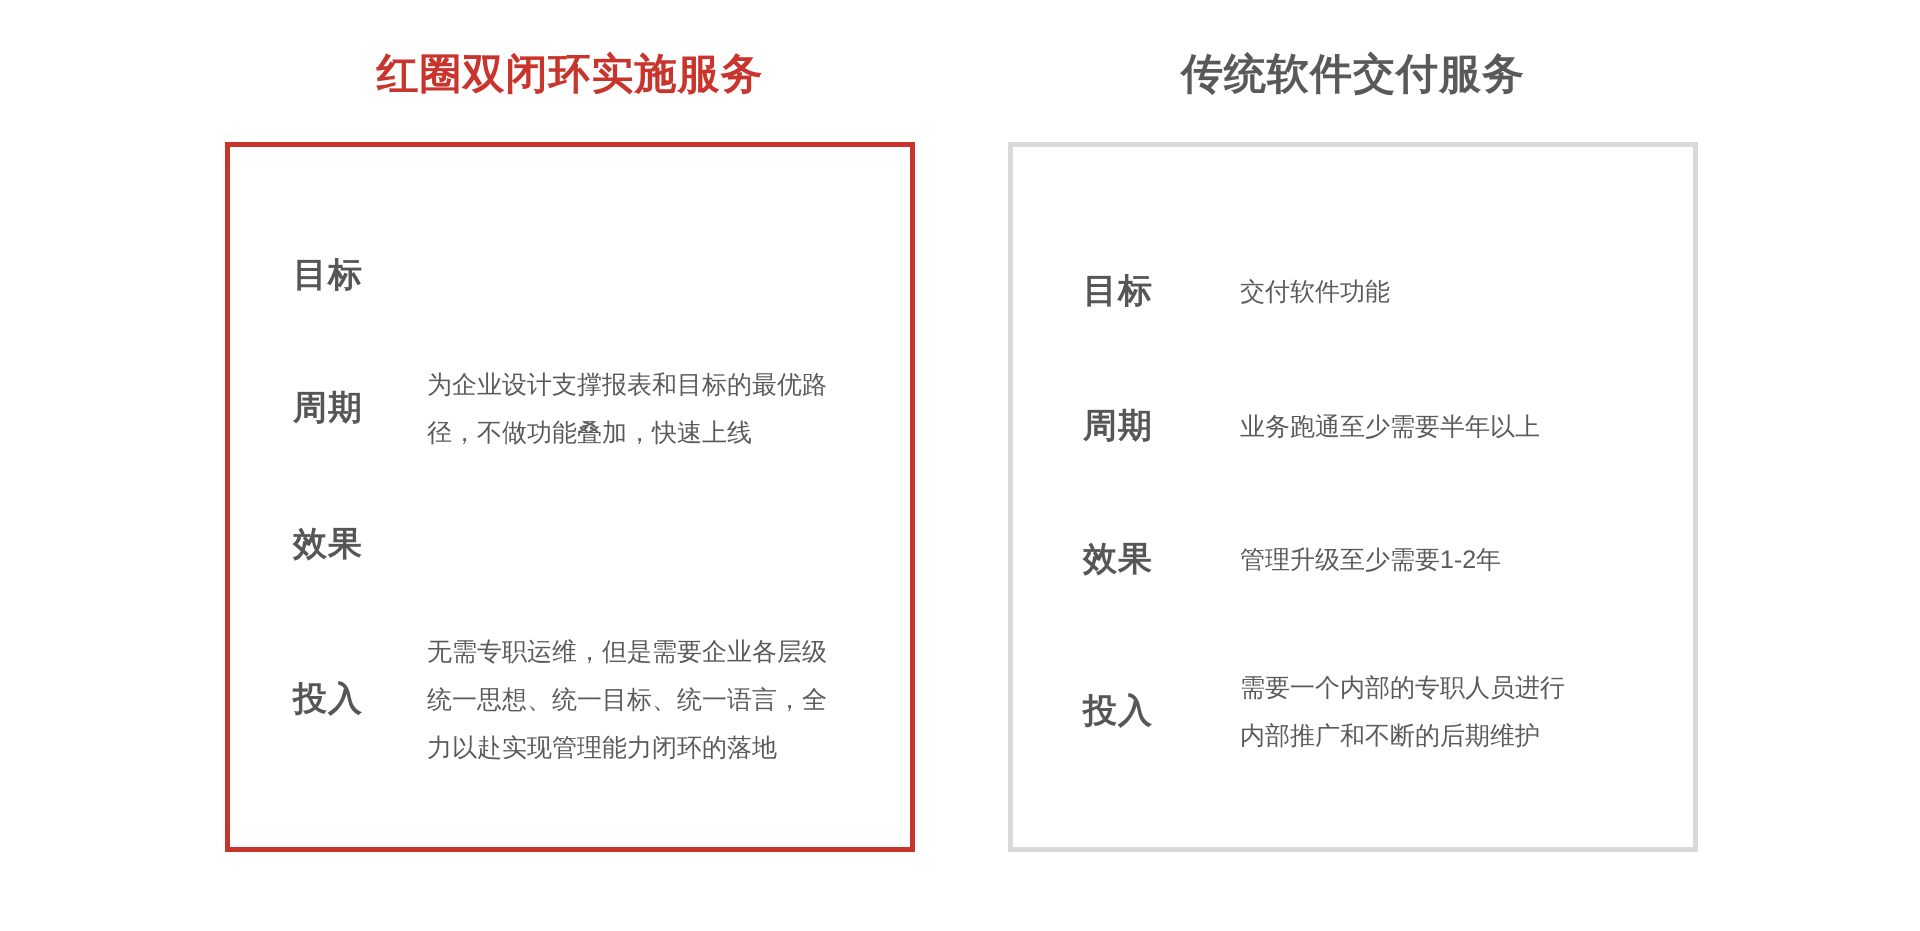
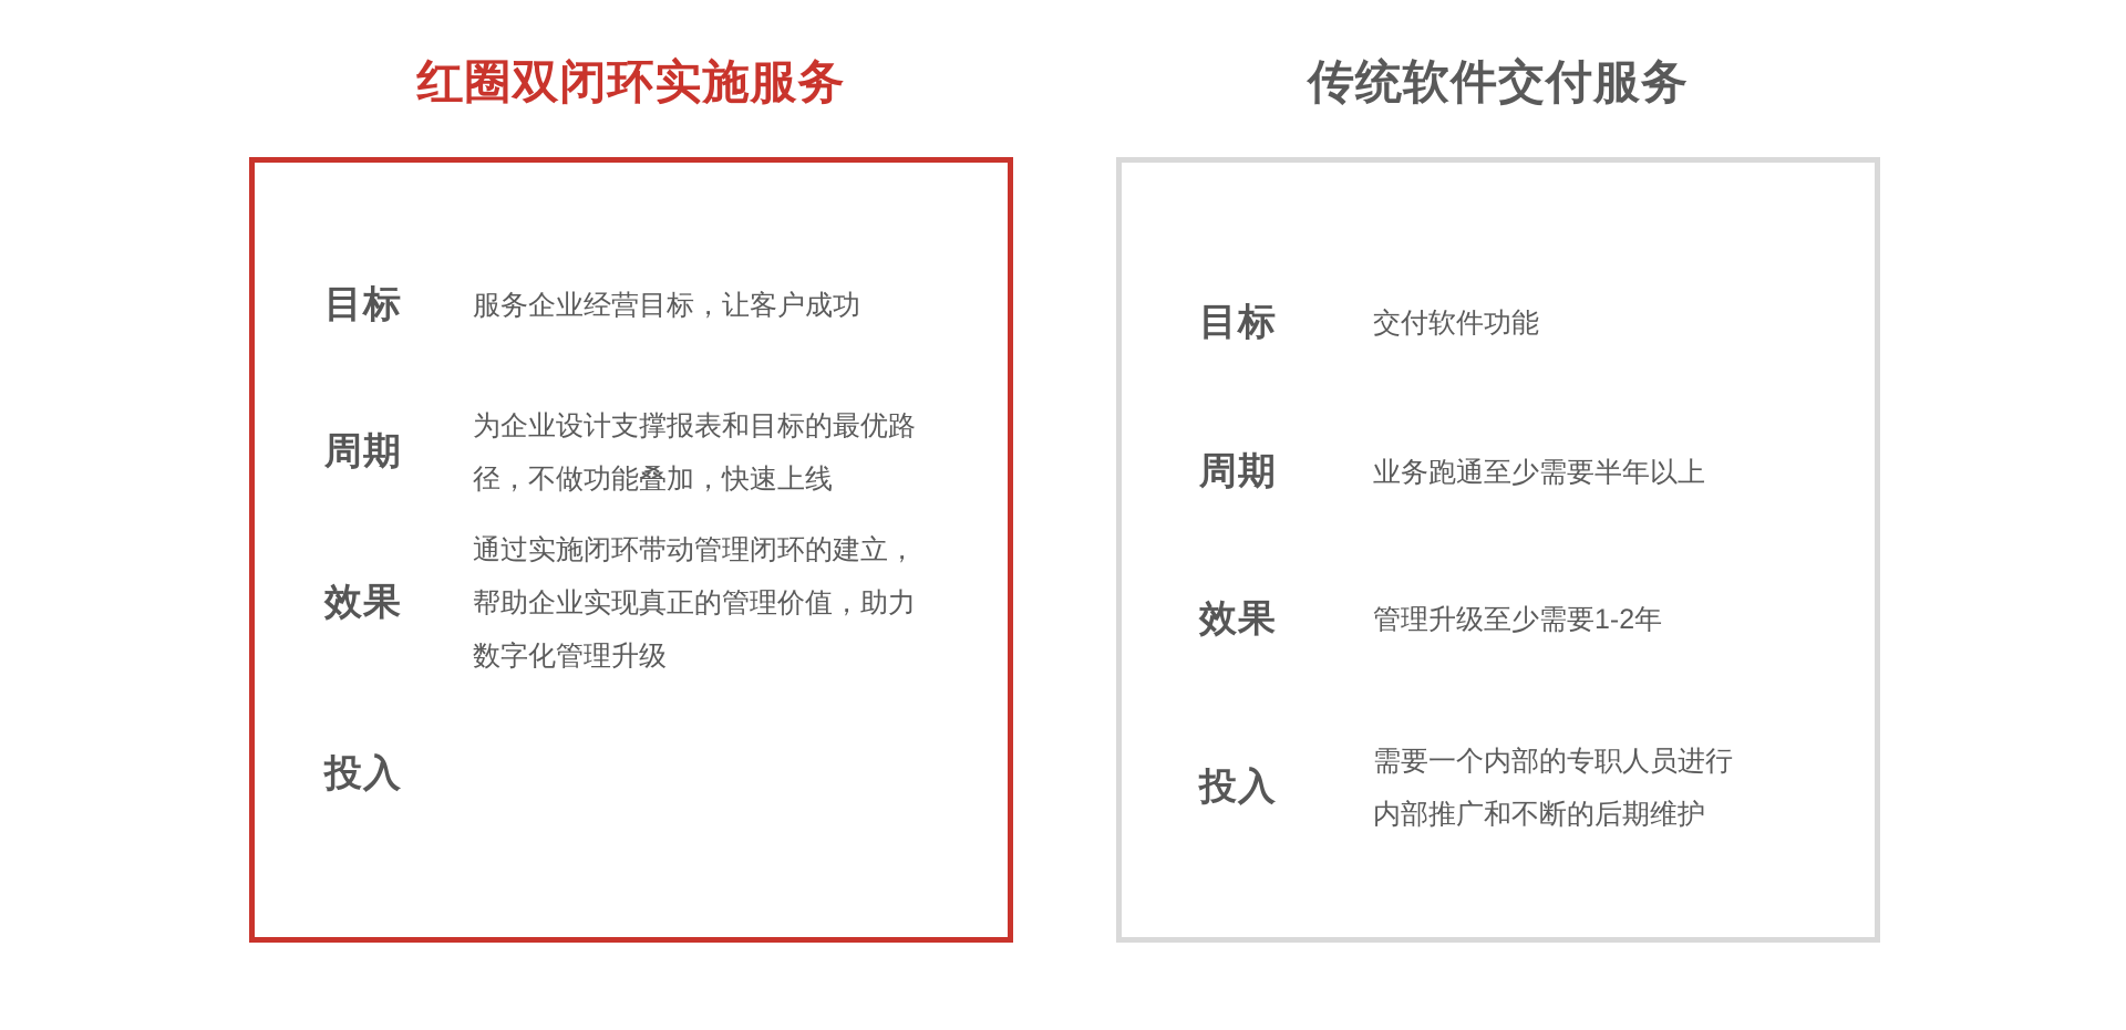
  红圈双闭环实施服务
  传统软件交付服务
  目标
+ 服务企业经营目标，让客户成功
  周期
  为企业设计支撑报表和目标的最优路
  径，不做功能叠加，快速上线
  效果
+ 通过实施闭环带动管理闭环的建立，
+ 帮助企业实现真正的管理价值，助力
+ 数字化管理升级
  投入
- 无需专职运维，但是需要企业各层级
- 统一思想、统一目标、统一语言，全
- 力以赴实现管理能力闭环的落地
  目标
  交付软件功能
  周期
  业务跑通至少需要半年以上
  效果
  管理升级至少需要1-2年
  投入
  需要一个内部的专职人员进行
  内部推广和不断的后期维护
